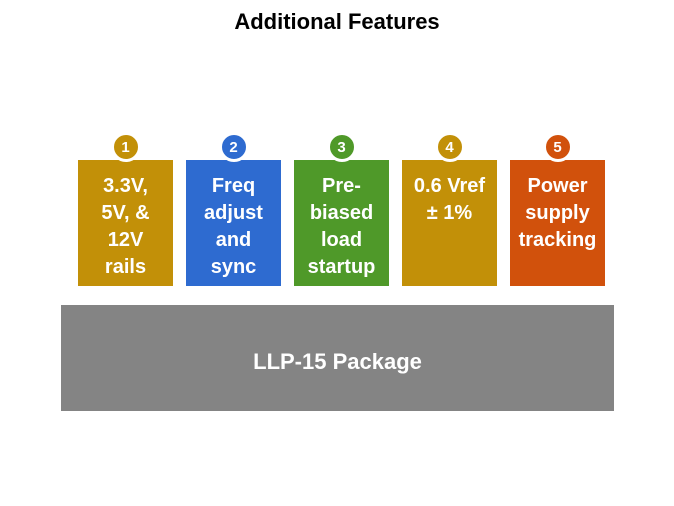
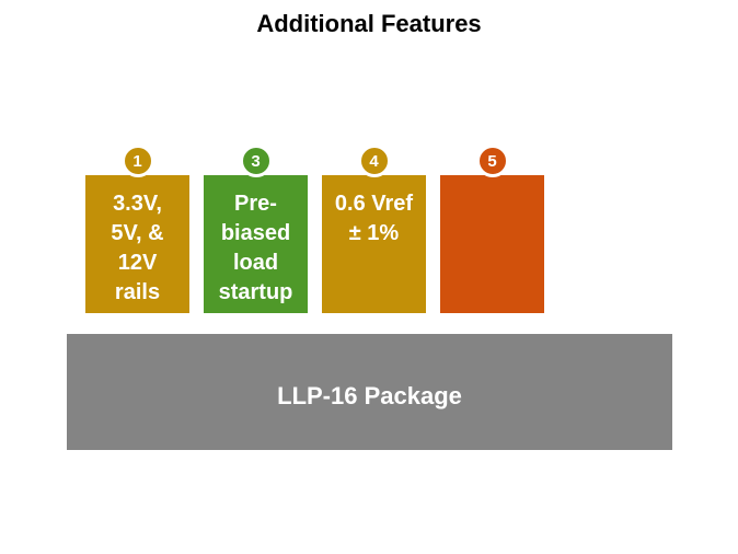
  Additional Features
  1
  3.3V,
  5V, &
  12V
  rails
- 2
- Freq
- adjust
- and
- sync
  3
  Pre-
  biased
  load
  startup
  4
  0.6 Vref
  ± 1%
  5
- Power
- supply
- tracking
- LLP-15 Package
+ LLP-16 Package
